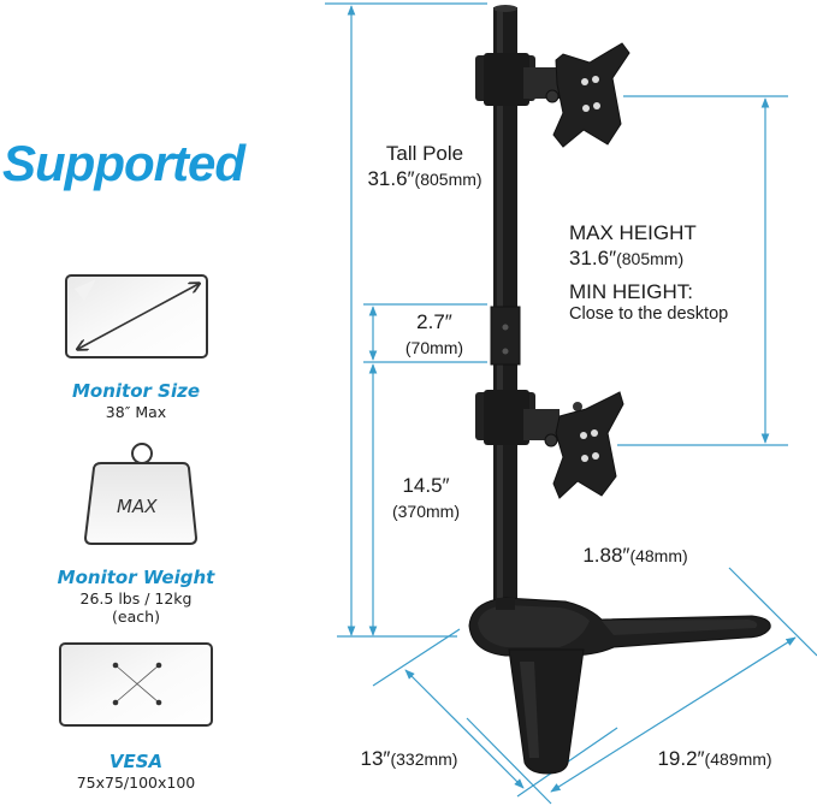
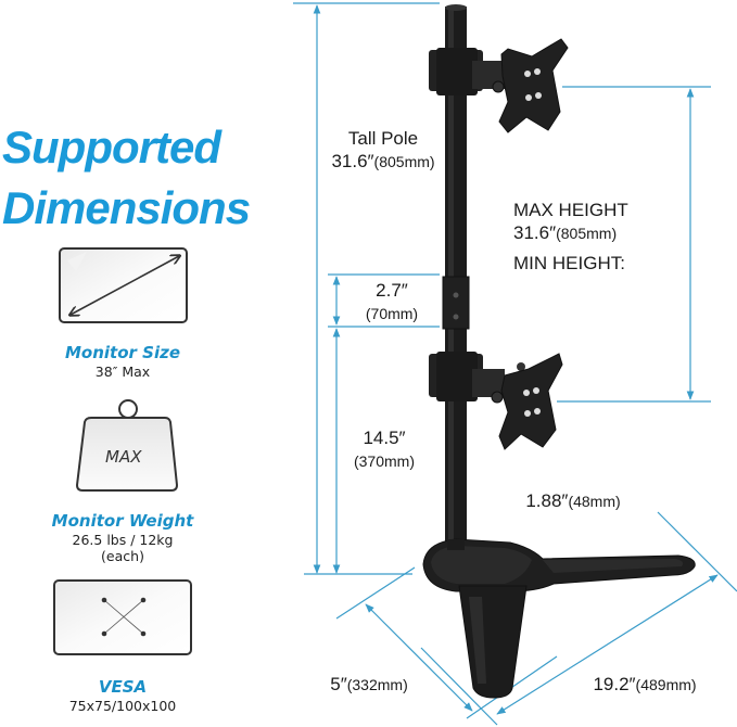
  Supported
+ Dimensions
  MAX
  Monitor Size
  38″ Max
  Monitor Weight
  26.5 lbs / 12kg
  (each)
  VESA
  75x75/100x100
  Tall Pole
  31.6″(805mm)
  2.7″
  (70mm)
  14.5″
  (370mm)
  MAX HEIGHT
  31.6″(805mm)
  MIN HEIGHT:
- Close to the desktop
  1.88″(48mm)
- 13″(332mm)
+ 5″(332mm)
  19.2″(489mm)
